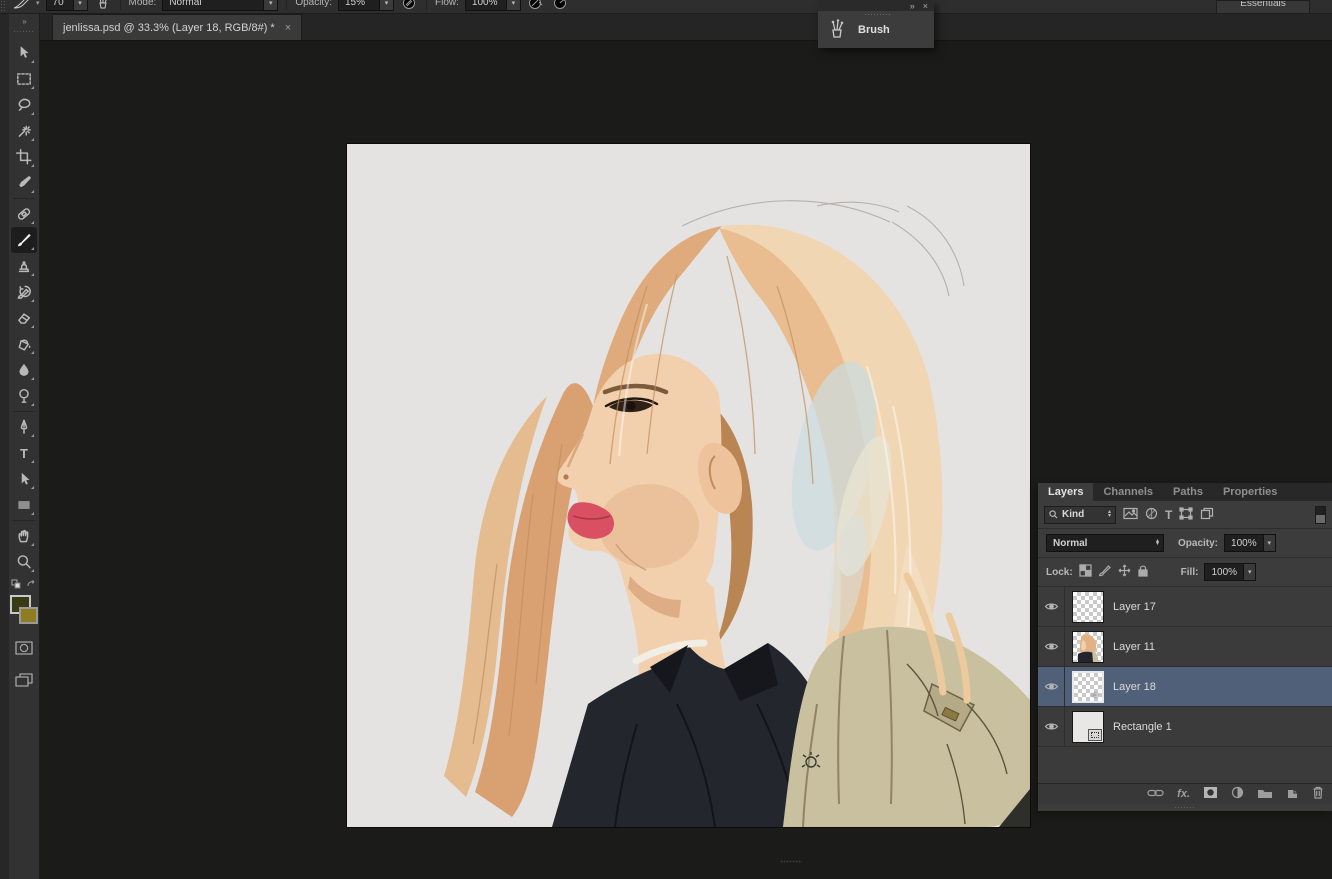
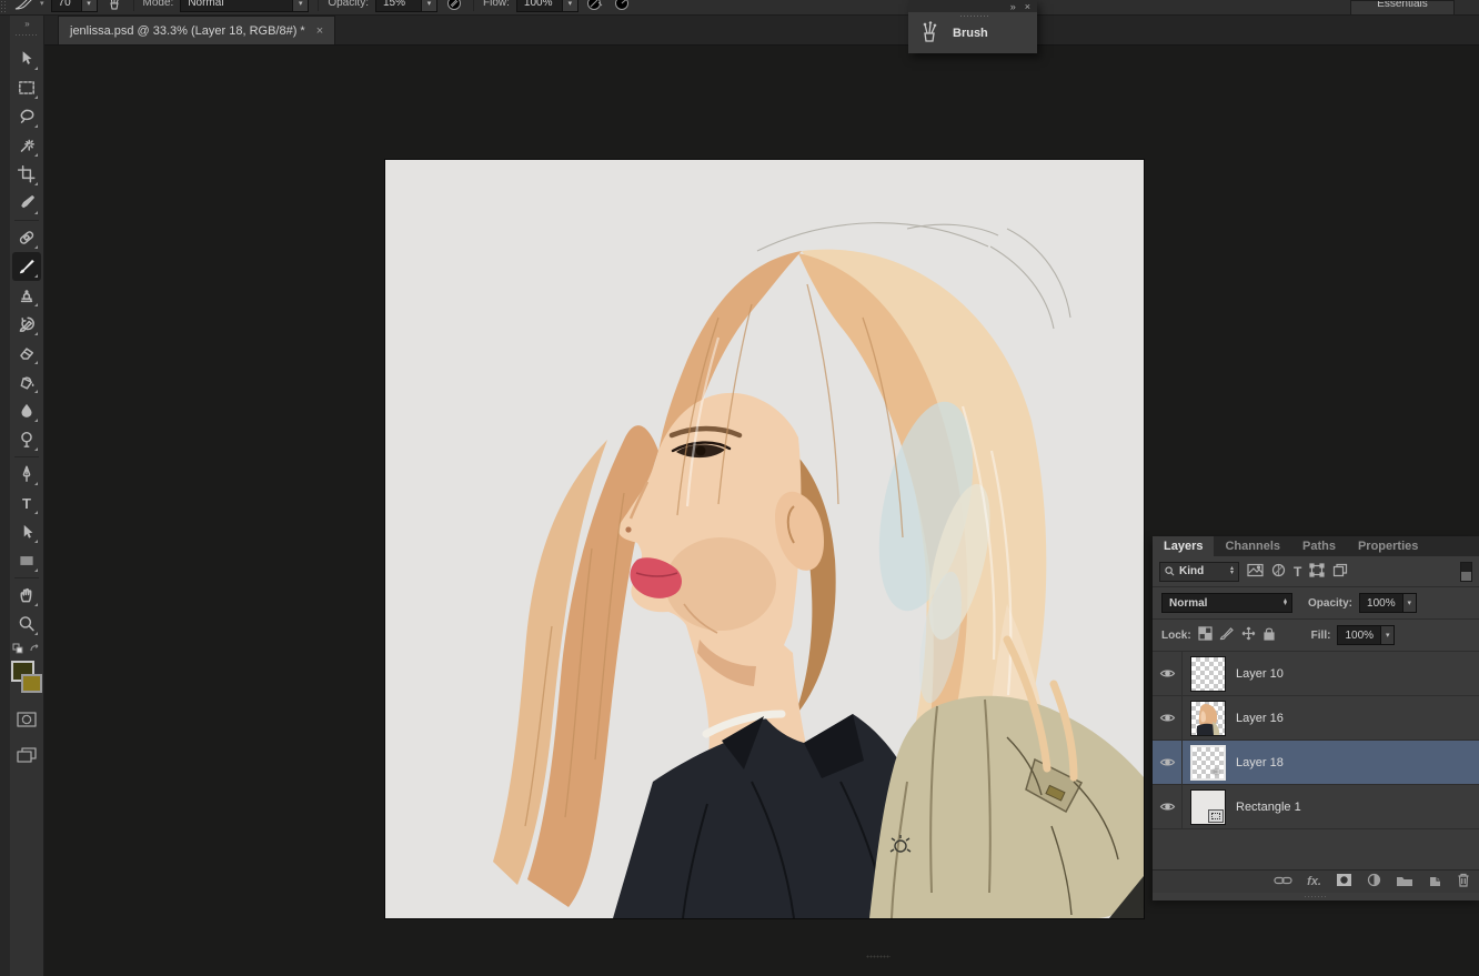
  70
  Mode:
  Normal
  Opacity:
  15%
  Flow:
  100%
  Essentials
  jenlissa.psd @ 33.3% (Layer 18, RGB/8#) *
  ×
  »
  T
  »
  ×
  Brush
  Layers
  Channels
  Paths
  Properties
  Kind
  T
  Normal
  Opacity:
  100%
  Lock:
  Fill:
  100%
- Layer 17
+ Layer 10
- Layer 11
+ Layer 16
  Layer 18
  Rectangle 1
  fx.
